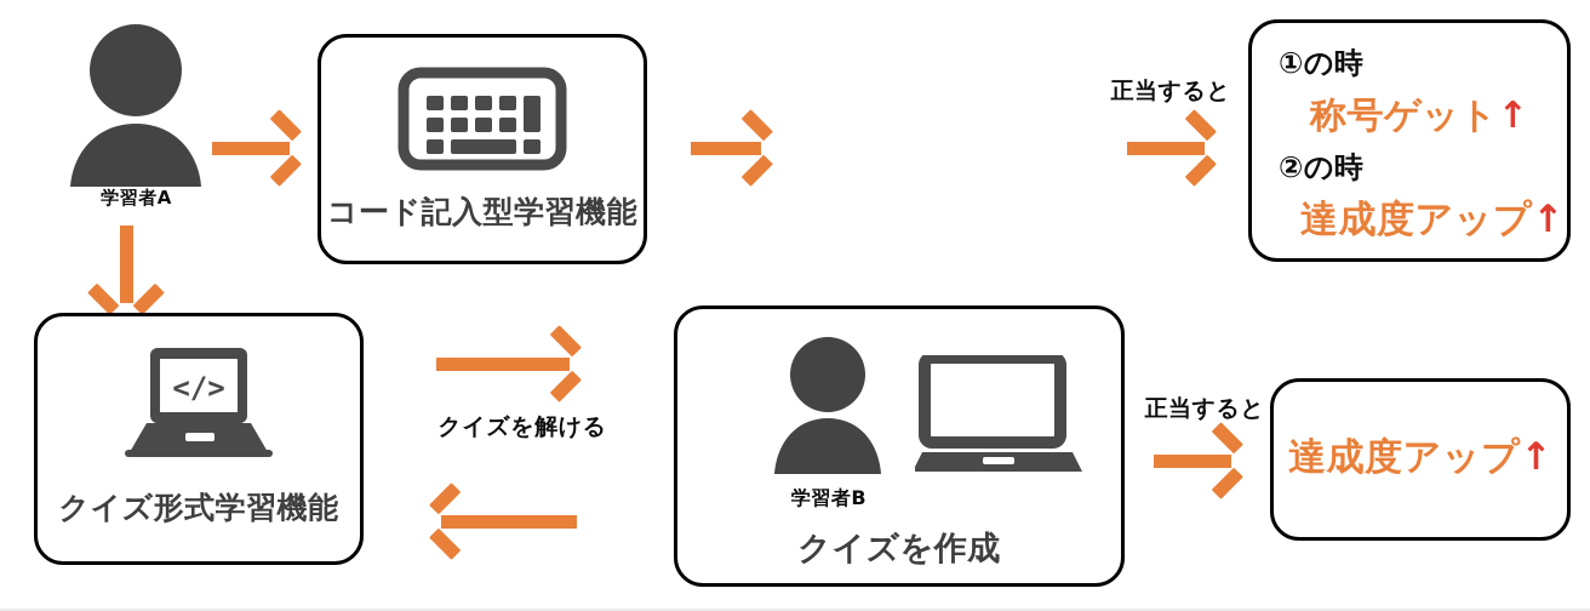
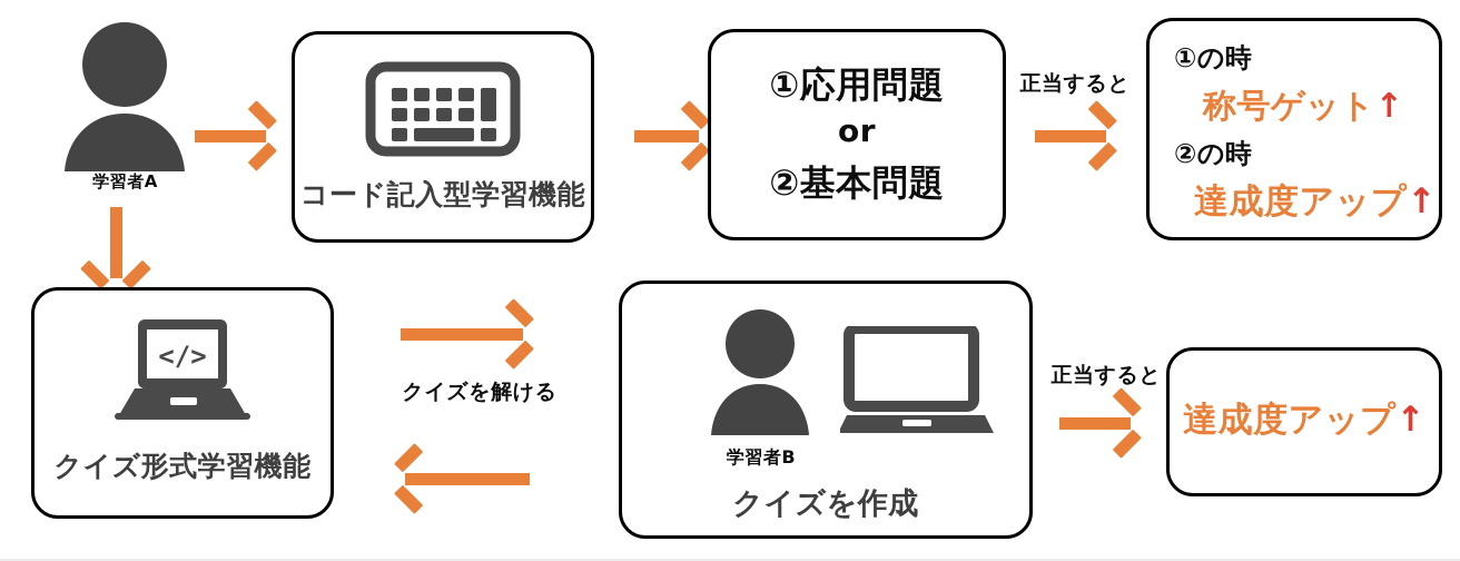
  学習者A
  コード記入型学習機能
+ ①応用問題
+ or
+ ②基本問題
  正当すると
  ①の時
  称号ゲット↑
  ②の時
  達成度アップ↑
  </>
  クイズ形式学習機能
  クイズを解ける
  学習者B
  クイズを作成
  正当すると
  達成度アップ↑
